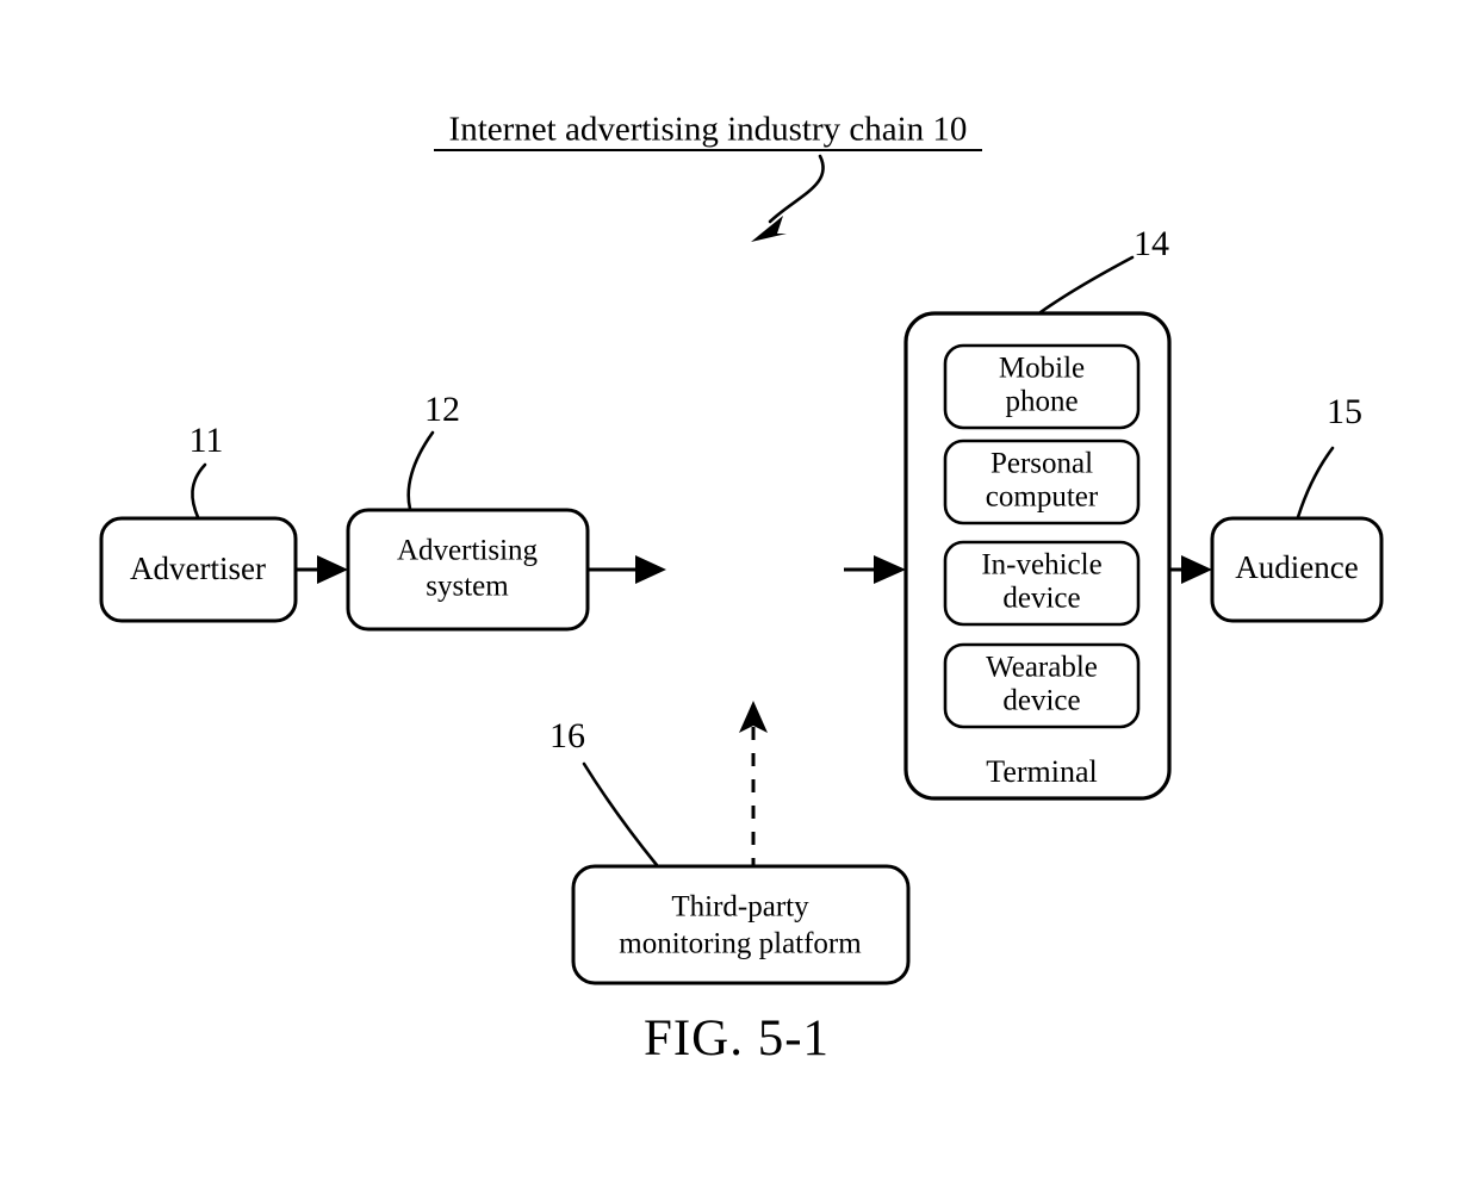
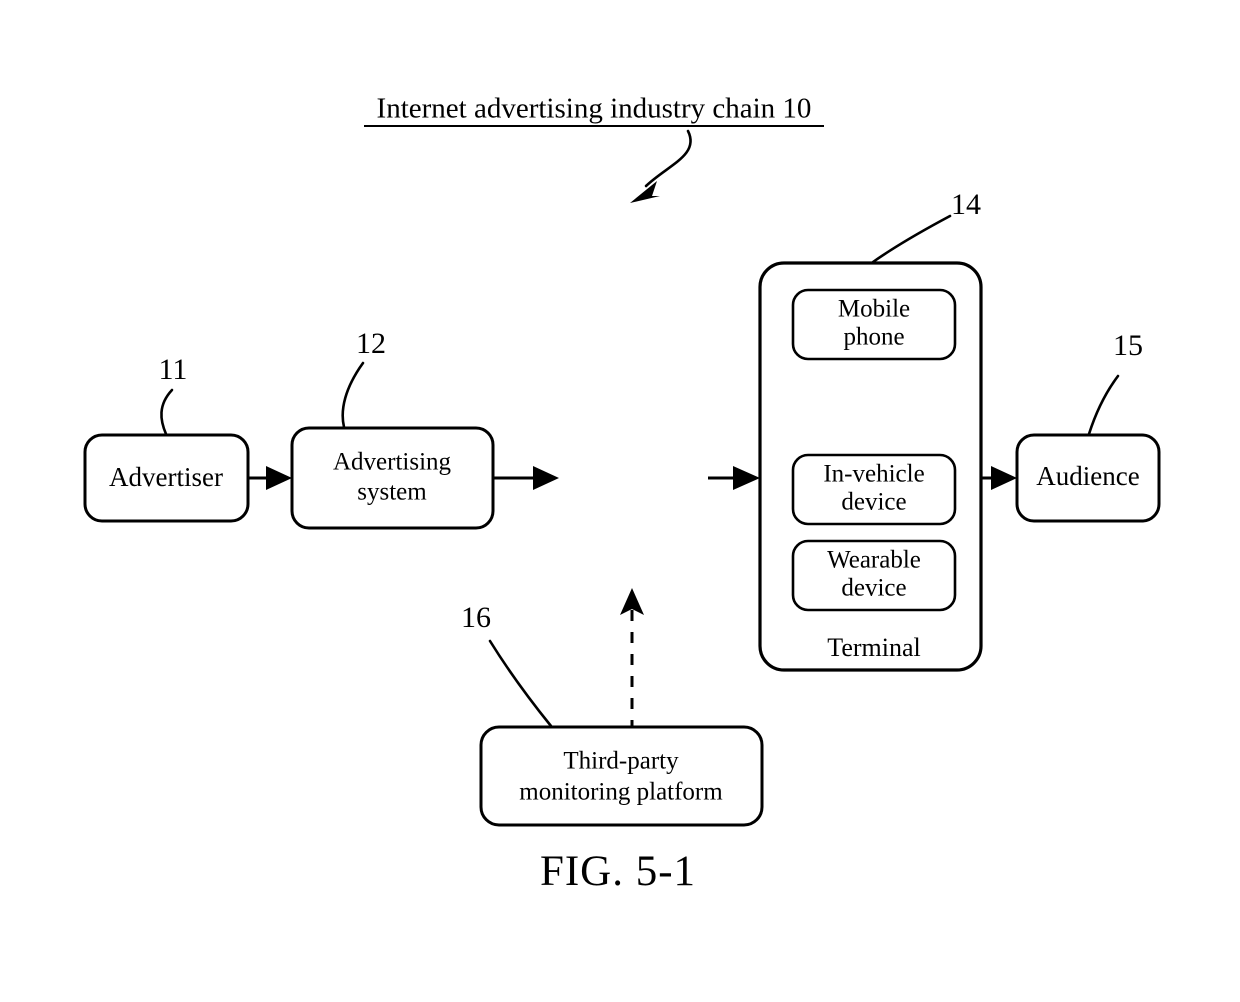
  Internet advertising industry chain 10
  Advertiser
  11
  Advertising
  system
  12
  Mobile
  phone
- Personal
- computer
  In-vehicle
  device
  Wearable
  device
  Terminal
  14
  Audience
  15
  Third-party
  monitoring platform
  16
  FIG. 5-1
